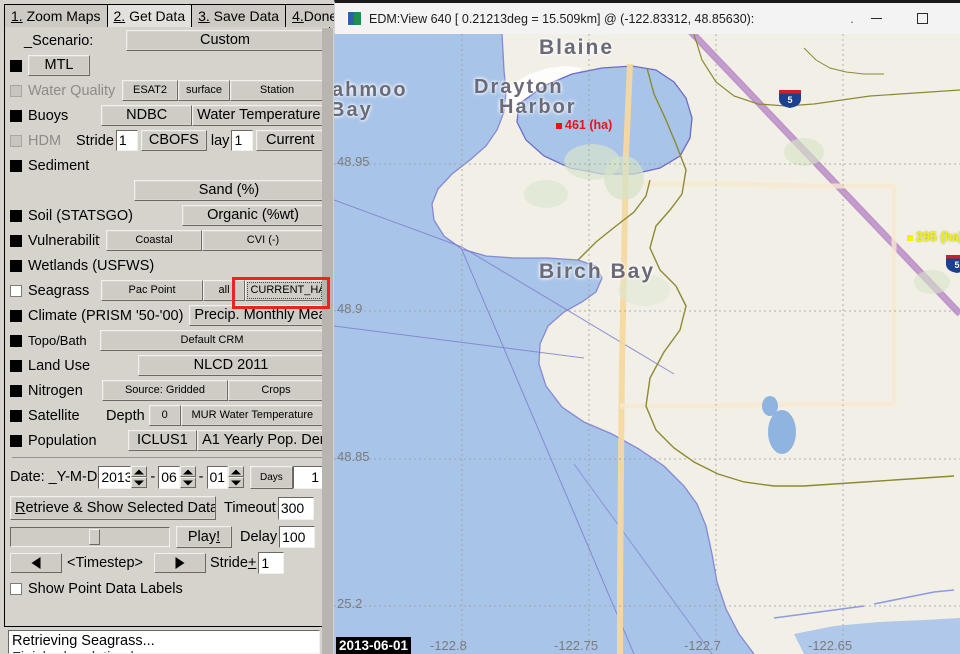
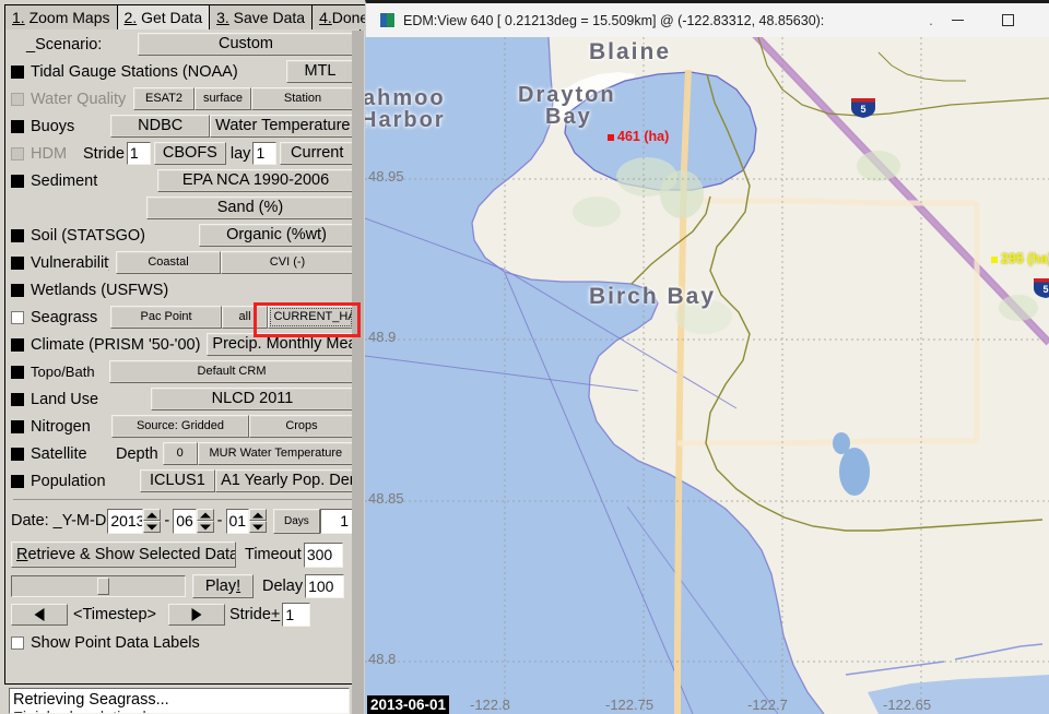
  1. Zoom Maps
  2. Get Data
  3. Save Data
  4.Don
  _Scenario:
  Custom
+ Tidal Gauge Stations (NOAA)
  MTL
  Water Quality
  ESAT2
  surface
  Station
  Buoys
  NDBC
  Water Temperature
  HDM
  Stride
  1
  CBOFS
  lay
  1
  Current
  Sediment
+ EPA NCA 1990-2006
  Sand (%)
  Soil (STATSGO)
  Organic (%wt)
  Vulnerabilit
  Coastal
  CVI (-)
  Wetlands (USFWS)
  Seagrass
  Pac Point
  all
  CURRENT_H
  Climate (PRISM '50-'00)
  Precip. Monthly Me
  Topo/Bath
  Default CRM
  Land Use
  NLCD 2011
  Nitrogen
  Source: Gridded
  Crops
  Satellite
  Depth
  0
  MUR Water Temperature
  Population
  ICLUS1
  A1 Yearly Pop. De
  Date: _Y-M-D
  2013
  -
  06
  -
  01
  Days
  1
  Retrieve & Show Selected Data
  Timeout
  300
  Play!
  Delay
  100
  <Timestep>
  Stride+
  1
  Show Point Data Labels
  Retrieving Seagrass...
  EDM:View 640 [ 0.21213deg = 15.509km] @ (-122.83312, 48.85630):
  .
  5
  5
  Blaine
  Drayton
- Harbor
+ Bay
  ahmoo
- Bay
+ Harbor
  Birch Bay
  48.95
  48.9
  48.85
- 25.2
+ 48.8
  -122.8
  -122.75
  -122.7
  -122.65
  461 (ha)
  295 (ha
  2013-06-01
